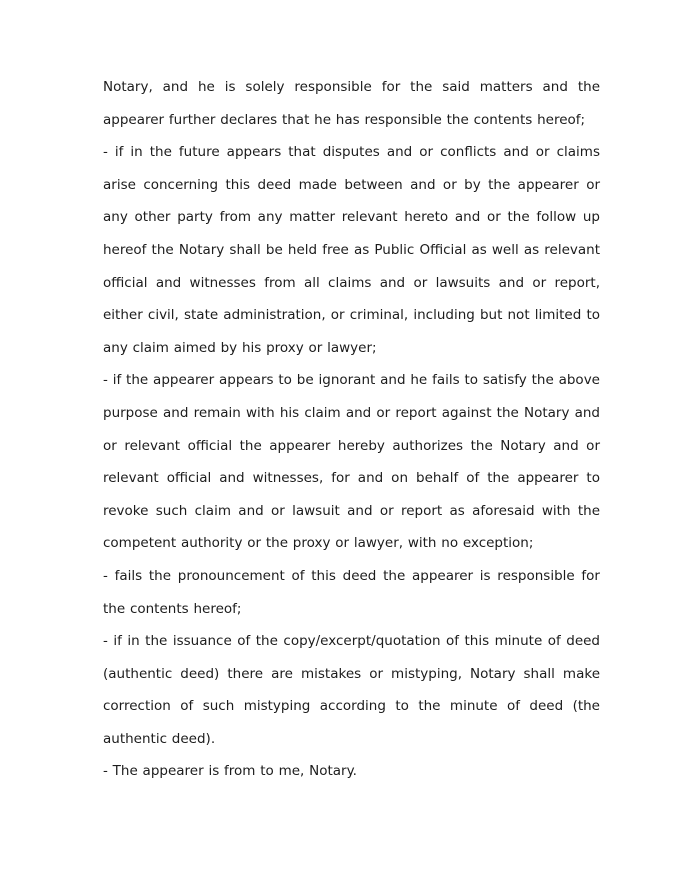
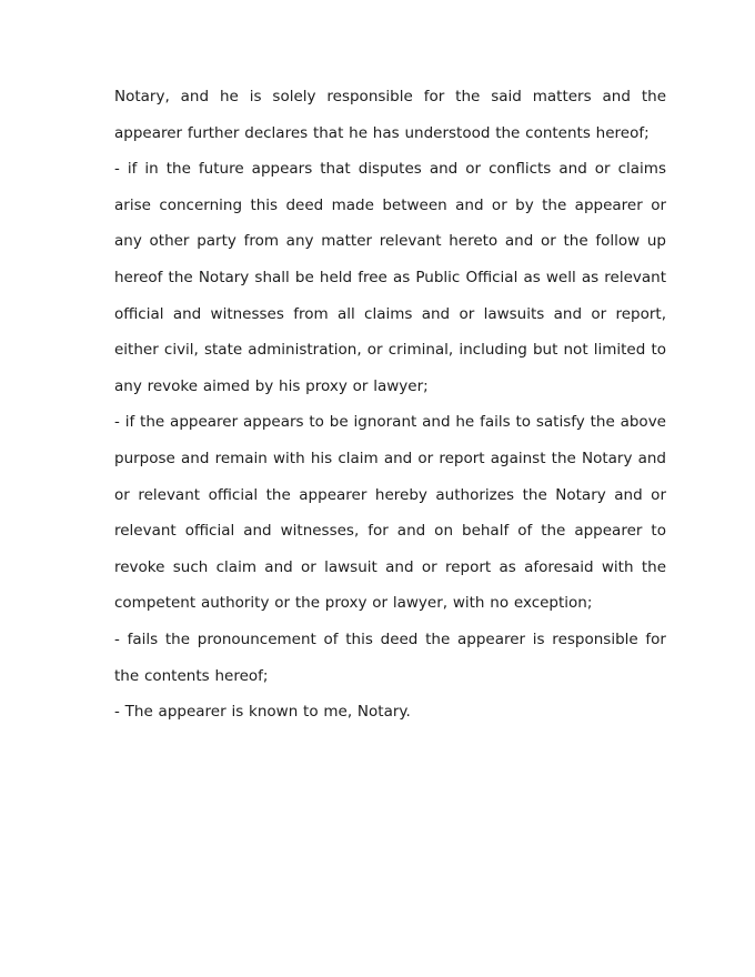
- Notary, and he is solely responsible for the said matters and the appearer further declares that he has responsible the contents hereof;
+ Notary, and he is solely responsible for the said matters and the appearer further declares that he has understood the contents hereof;
- - if in the future appears that disputes and or conflicts and or claims arise concerning this deed made between and or by the appearer or any other party from any matter relevant hereto and or the follow up hereof the Notary shall be held free as Public Official as well as relevant official and witnesses from all claims and or lawsuits and or report, either civil, state administration, or criminal, including but not limited to any claim aimed by his proxy or lawyer;
+ - if in the future appears that disputes and or conflicts and or claims arise concerning this deed made between and or by the appearer or any other party from any matter relevant hereto and or the follow up hereof the Notary shall be held free as Public Official as well as relevant official and witnesses from all claims and or lawsuits and or report, either civil, state administration, or criminal, including but not limited to any revoke aimed by his proxy or lawyer;
  - if the appearer appears to be ignorant and he fails to satisfy the above purpose and remain with his claim and or report against the Notary and or relevant official the appearer hereby authorizes the Notary and or relevant official and witnesses, for and on behalf of the appearer to revoke such claim and or lawsuit and or report as aforesaid with the competent authority or the proxy or lawyer, with no exception;
  - fails the pronouncement of this deed the appearer is responsible for the contents hereof;
- - if in the issuance of the copy/excerpt/quotation of this minute of deed (authentic deed) there are mistakes or mistyping, Notary shall make correction of such mistyping according to the minute of deed (the authentic deed).
- - The appearer is from to me, Notary.
+ - The appearer is known to me, Notary.
